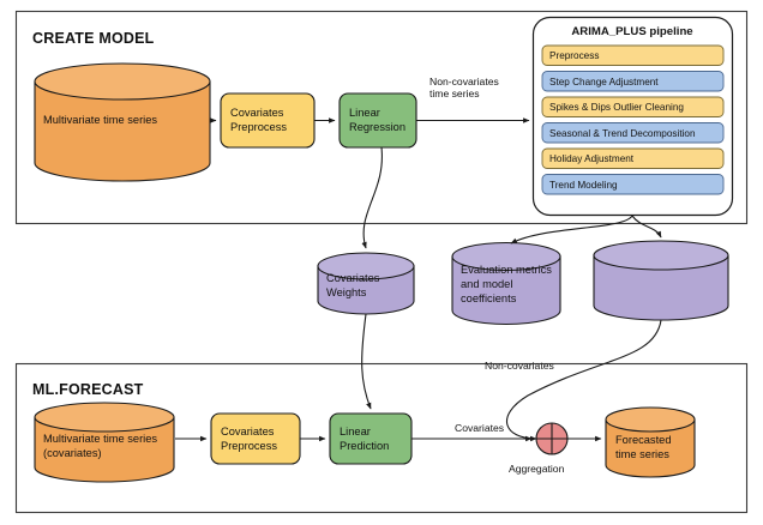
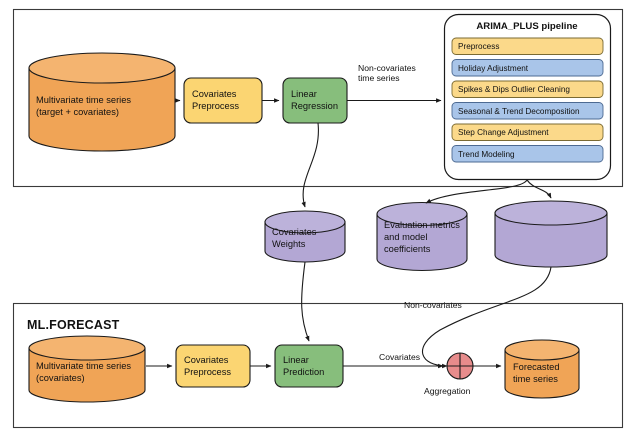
- CREATE MODEL
  Multivariate time series
+ (target + covariates)
  Covariates
  Preprocess
  Linear
  Regression
  Non-covariates
  time series
  ARIMA_PLUS pipeline
  Preprocess
- Step Change Adjustment
+ Holiday Adjustment
  Spikes & Dips Outlier Cleaning
  Seasonal & Trend Decomposition
- Holiday Adjustment
+ Step Change Adjustment
  Trend Modeling
  Covariates
  Weights
  Evaluation metrics
  and model
  coefficients
  ML.FORECAST
  Multivariate time series
  (covariates)
  Covariates
  Preprocess
  Linear
  Prediction
  Covariates
  Non-covariates
  Aggregation
  Forecasted
  time series
